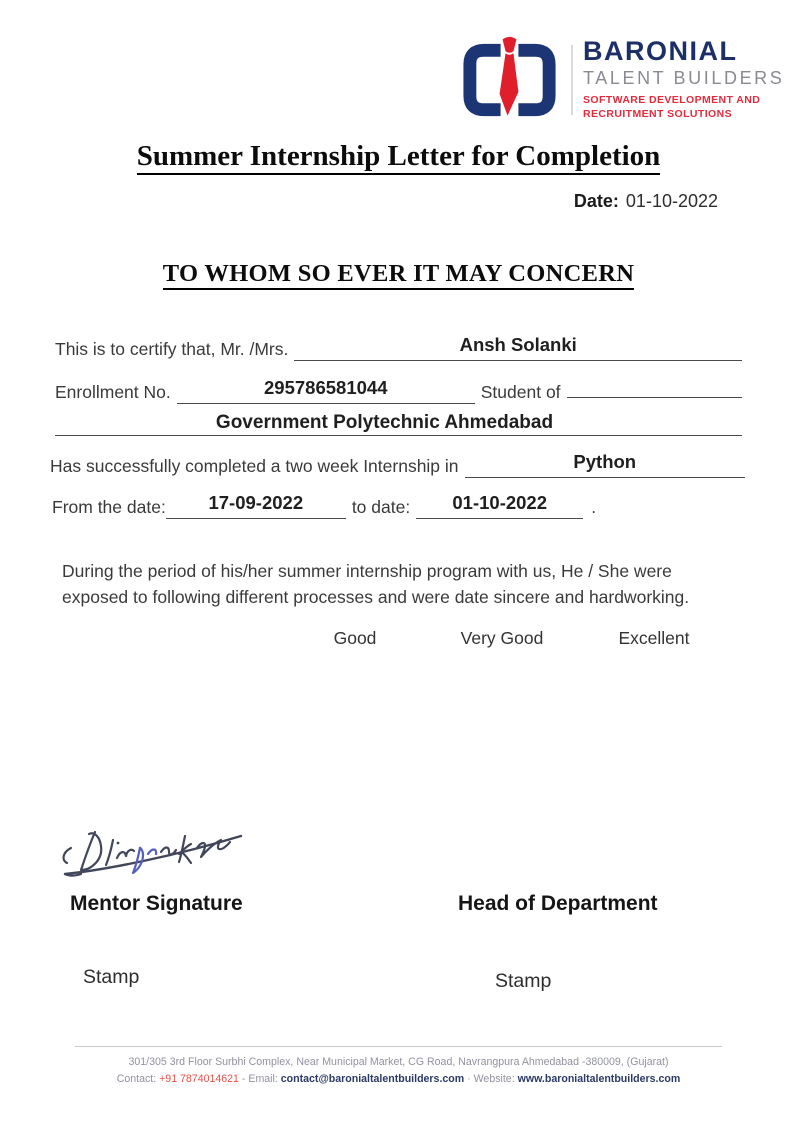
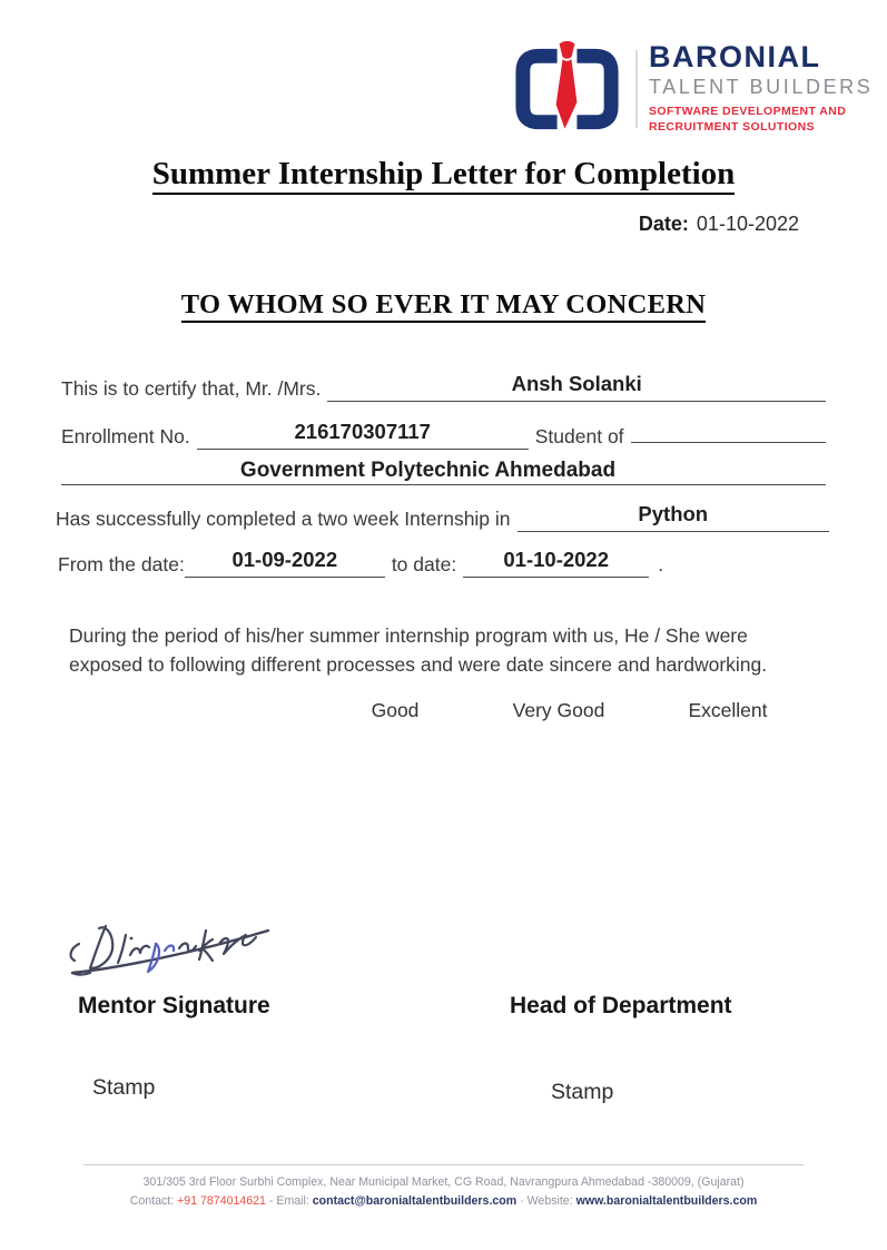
  BARONIAL
  TALENT BUILDERS
  SOFTWARE DEVELOPMENT AND
  RECRUITMENT SOLUTIONS
  Summer Internship Letter for Completion
  Date: 01-10-2022
  TO WHOM SO EVER IT MAY CONCERN
  This is to certify that, Mr. /Mrs.
  Ansh Solanki
  Enrollment No.
- 295786581044
+ 216170307117
  Student of
  Government Polytechnic Ahmedabad
  Has successfully completed a two week Internship in
  Python
  From the date:
- 17-09-2022
+ 01-09-2022
  to date:
  01-10-2022
  .
  During the period of his/her summer internship program with us, He / She were exposed to following different processes and were date sincere and hardworking.
  Good
  Very Good
  Excellent
  Mentor Signature
  Head of Department
  Stamp
  Stamp
  301/305 3rd Floor Surbhi Complex, Near Municipal Market, CG Road, Navrangpura Ahmedabad -380009, (Gujarat)
  Contact: +91 7874014621 - Email: contact@baronialtalentbuilders.com · Website: www.baronialtalentbuilders.com
